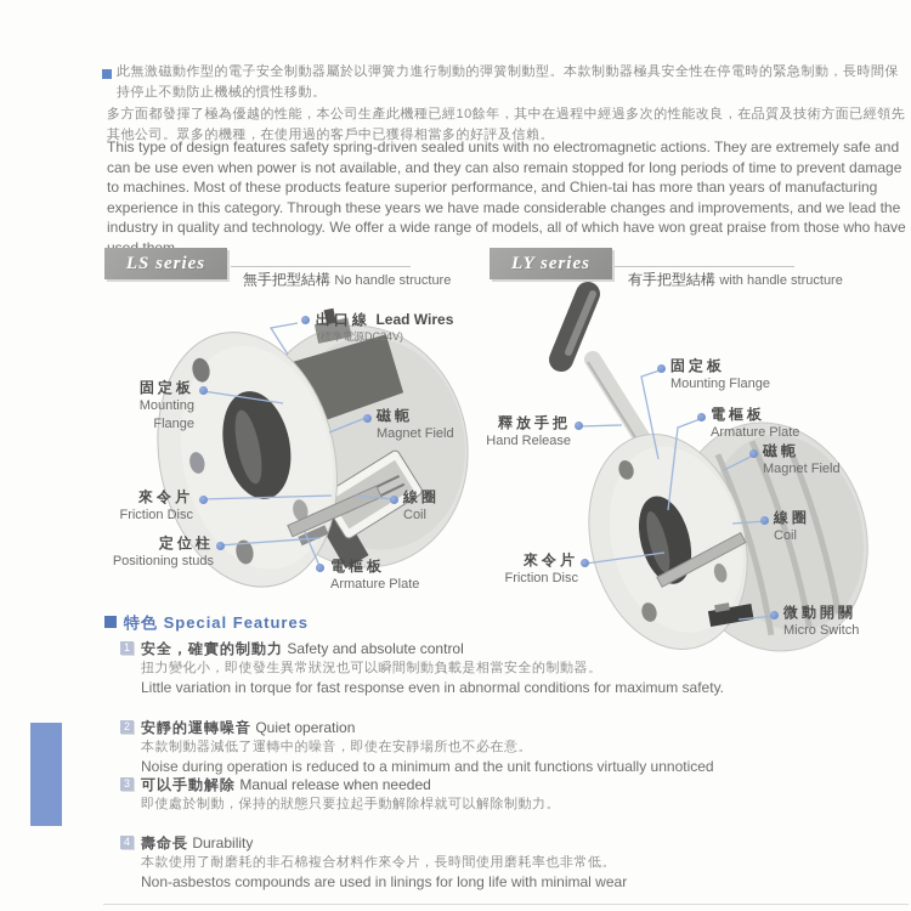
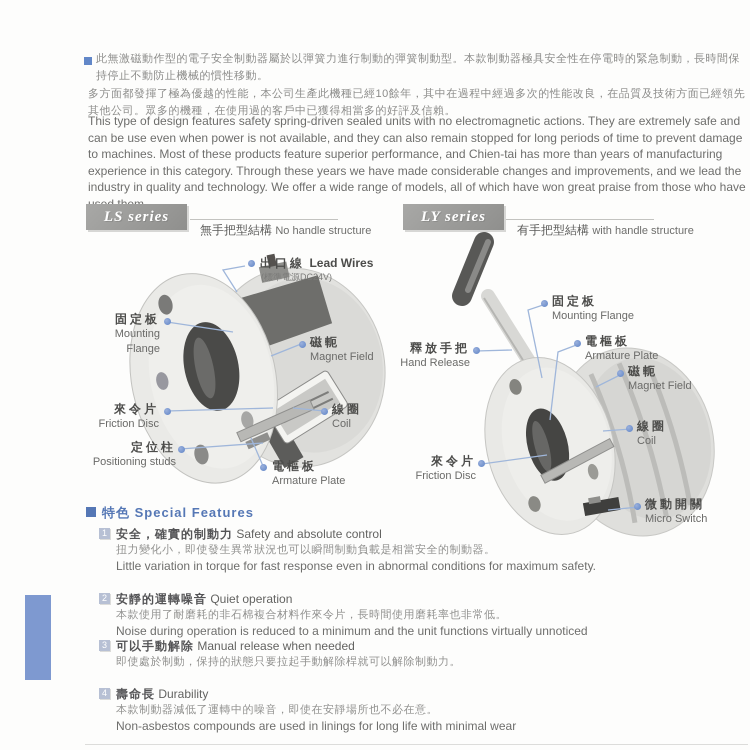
  此無激磁動作型的電子安全制動器屬於以彈簧力進行制動的彈簧制動型。本款制動器極具安全性在停電時的緊急制動，長時間保持停止不動防止機械的慣性移動。
  多方面都發揮了極為優越的性能，本公司生產此機種已經10餘年，其中在過程中經過多次的性能改良，在品質及技術方面已經領先其他公司。眾多的機種，在使用過的客戶中已獲得相當多的好評及信賴。
  This type of design features safety spring-driven sealed units with no electromagnetic actions. They are extremely safe and can be use even when power is not available, and they can also remain stopped for long periods of time to prevent damage to machines. Most of these products feature superior performance, and Chien-tai has more than years of manufacturing experience in this category. Through these years we have made considerable changes and improvements, and we lead the industry in quality and technology. We offer a wide range of models, all of which have won great praise from those who have
  LS series
  無手把型結構 No handle structure
  LY series
  有手把型結構 with handle structure
  出口線 Lead Wires
  (標準電源DC24V)
  固定板
  Mounting
  Flange
  磁軛
  Magnet Field
  來令片
  Friction Disc
  線圈
  Coil
  定位柱
  Positioning studs
  電樞板
  Armature Plate
  固定板
  Mounting Flange
  電樞板
  Armature Plate
  釋放手把
  Hand Release
  磁軛
  Magnet Field
  線圈
  Coil
  來令片
  Friction Disc
  微動開關
  Micro Switch
  特色 Special Features
  1
  安全，確實的制動力 Safety and absolute control
  扭力變化小，即使發生異常狀況也可以瞬間制動負載是相當安全的制動器。
  Little variation in torque for fast response even in abnormal conditions for maximum safety.
  2
  安靜的運轉噪音 Quiet operation
- 本款制動器減低了運轉中的噪音，即使在安靜場所也不必在意。
+ 本款使用了耐磨耗的非石棉複合材料作來令片，長時間使用磨耗率也非常低。
  Noise during operation is reduced to a minimum and the unit functions virtually unnoticed
  3
  可以手動解除 Manual release when needed
  即使處於制動，保持的狀態只要拉起手動解除桿就可以解除制動力。
  4
  壽命長 Durability
- 本款使用了耐磨耗的非石棉複合材料作來令片，長時間使用磨耗率也非常低。
+ 本款制動器減低了運轉中的噪音，即使在安靜場所也不必在意。
  Non-asbestos compounds are used in linings for long life with minimal wear
